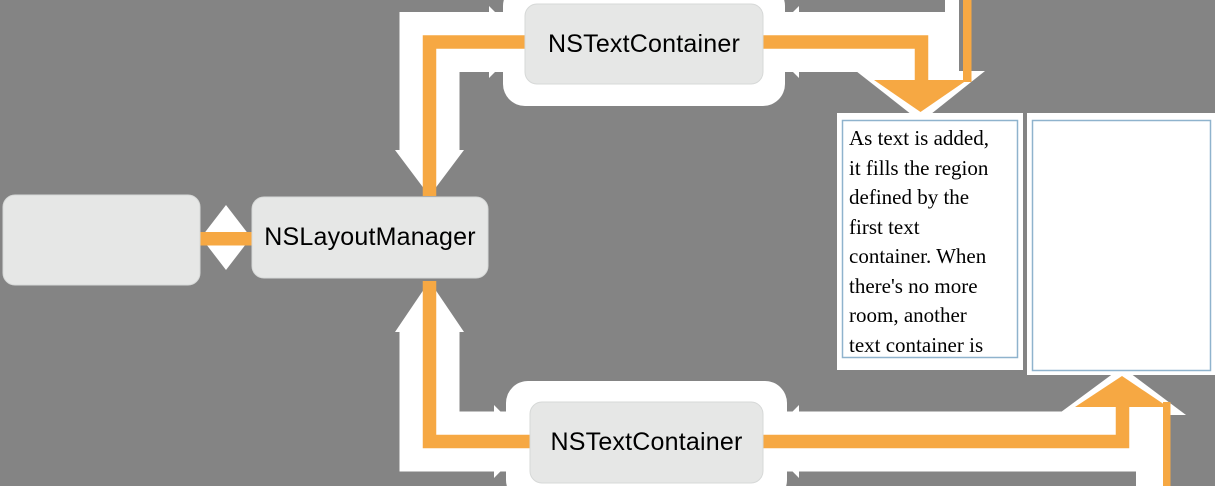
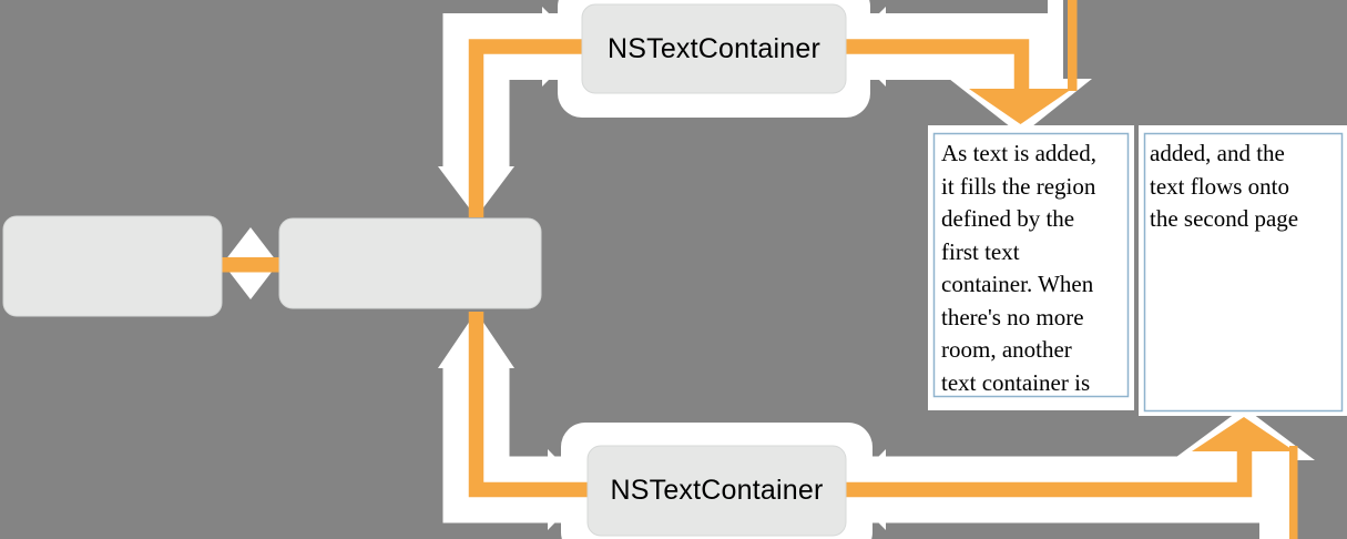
- NSLayoutManager
  NSTextContainer
  NSTextContainer
  As text is added,
  it fills the region
  defined by the
  first text
  container. When
  there's no more
  room, another
  text container is
+ added, and the
+ text flows onto
+ the second page
